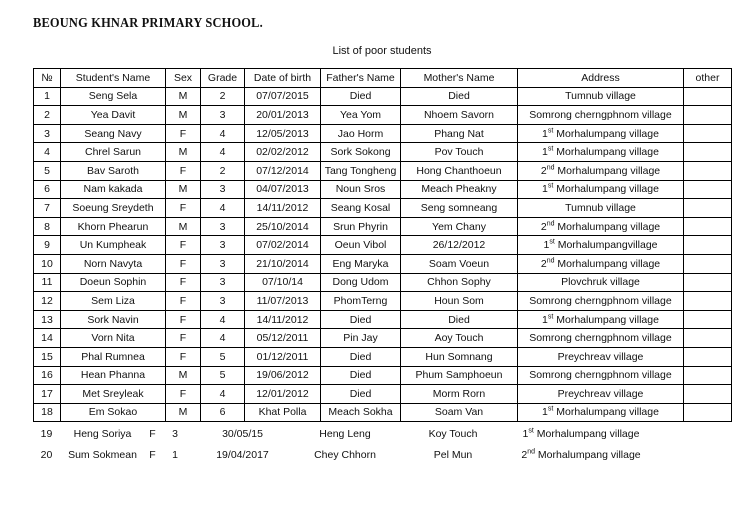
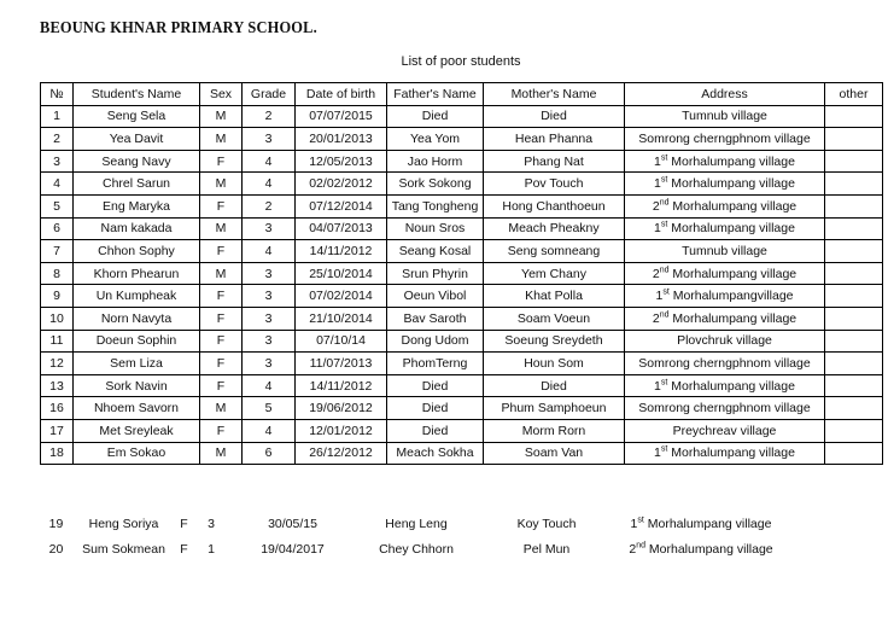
  BEOUNG KHNAR PRIMARY SCHOOL.
  List of poor students
  №	Student's Name	Sex	Grade	Date of birth	Father's Name	Mother's Name	Address	other
  1	Seng Sela	M	2	07/07/2015	Died	Died	Tumnub village
- 2	Yea Davit	M	3	20/01/2013	Yea Yom	Nhoem Savorn	Somrong cherngphnom village
+ 2	Yea Davit	M	3	20/01/2013	Yea Yom	Hean Phanna	Somrong cherngphnom village
  3	Seang Navy	F	4	12/05/2013	Jao Horm	Phang Nat	1 Morhalumpang village
  4	Chrel Sarun	M	4	02/02/2012	Sork Sokong	Pov Touch	1 Morhalumpang village
- 5	Bav Saroth	F	2	07/12/2014	Tang Tongheng	Hong Chanthoeun	2 Morhalumpang village
+ 5	Eng Maryka	F	2	07/12/2014	Tang Tongheng	Hong Chanthoeun	2 Morhalumpang village
  6	Nam kakada	M	3	04/07/2013	Noun Sros	Meach Pheakny	1 Morhalumpang village
- 7	Soeung Sreydeth	F	4	14/11/2012	Seang Kosal	Seng somneang	Tumnub village
+ 7	Chhon Sophy	F	4	14/11/2012	Seang Kosal	Seng somneang	Tumnub village
  8	Khorn Phearun	M	3	25/10/2014	Srun Phyrin	Yem Chany	2 Morhalumpang village
- 9	Un Kumpheak	F	3	07/02/2014	Oeun Vibol	26/12/2012	1 Morhalumpangvillage
+ 9	Un Kumpheak	F	3	07/02/2014	Oeun Vibol	Khat Polla	1 Morhalumpangvillage
- 10	Norn Navyta	F	3	21/10/2014	Eng Maryka	Soam Voeun	2 Morhalumpang village
+ 10	Norn Navyta	F	3	21/10/2014	Bav Saroth	Soam Voeun	2 Morhalumpang village
- 11	Doeun Sophin	F	3	07/10/14	Dong Udom	Chhon Sophy	Plovchruk village
+ 11	Doeun Sophin	F	3	07/10/14	Dong Udom	Soeung Sreydeth	Plovchruk village
  12	Sem Liza	F	3	11/07/2013	PhomTerng	Houn Som	Somrong cherngphnom village
  13	Sork Navin	F	4	14/11/2012	Died	Died	1 Morhalumpang village
- 14	Vorn Nita	F	4	05/12/2011	Pin Jay	Aoy Touch	Somrong cherngphnom village
- 15	Phal Rumnea	F	5	01/12/2011	Died	Hun Somnang	Preychreav village
- 16	Hean Phanna	M	5	19/06/2012	Died	Phum Samphoeun	Somrong cherngphnom village
+ 16	Nhoem Savorn	M	5	19/06/2012	Died	Phum Samphoeun	Somrong cherngphnom village
  17	Met Sreyleak	F	4	12/01/2012	Died	Morm Rorn	Preychreav village
- 18	Em Sokao	M	6	Khat Polla	Meach Sokha	Soam Van	1 Morhalumpang village
+ 18	Em Sokao	M	6	26/12/2012	Meach Sokha	Soam Van	1 Morhalumpang village
  19	Heng Soriya	F	3	30/05/15	Heng Leng	Koy Touch	1 Morhalumpang village
  20	Sum Sokmean	F	1	19/04/2017	Chey Chhorn	Pel Mun	2 Morhalumpang village
